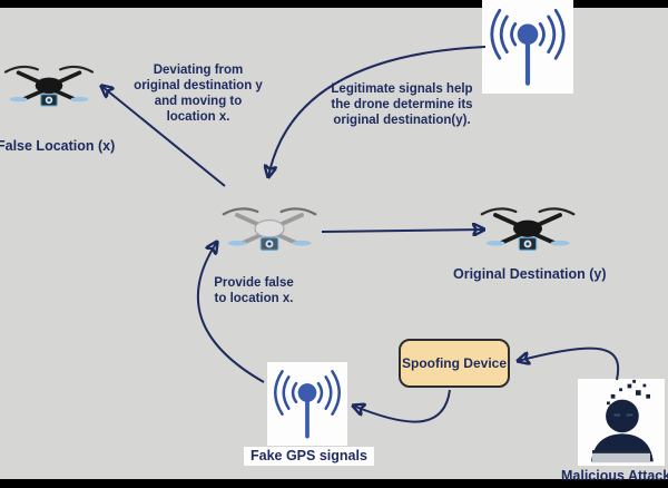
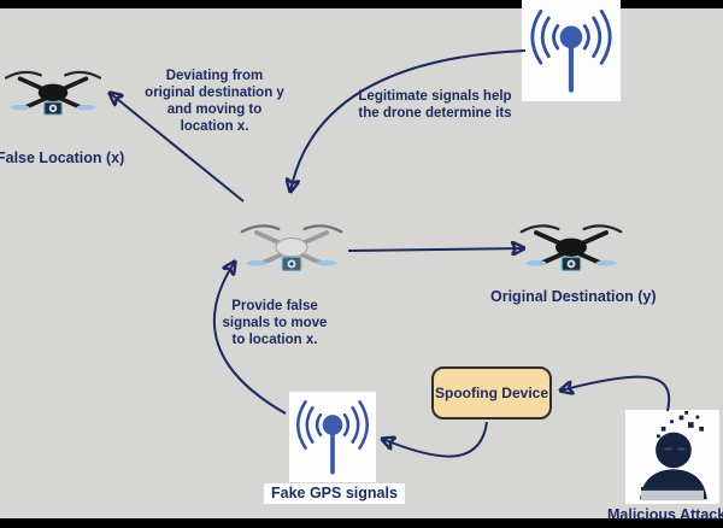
  False Location (x)
  Deviating from
  original destination y
  and moving to
  location x.
  Legitimate signals help
  the drone determine its
- original destination(y).
  Provide false
+ signals to move
  to location x.
  Original Destination (y)
  Spoofing Device
  Fake GPS signals
  Malicious Attack
